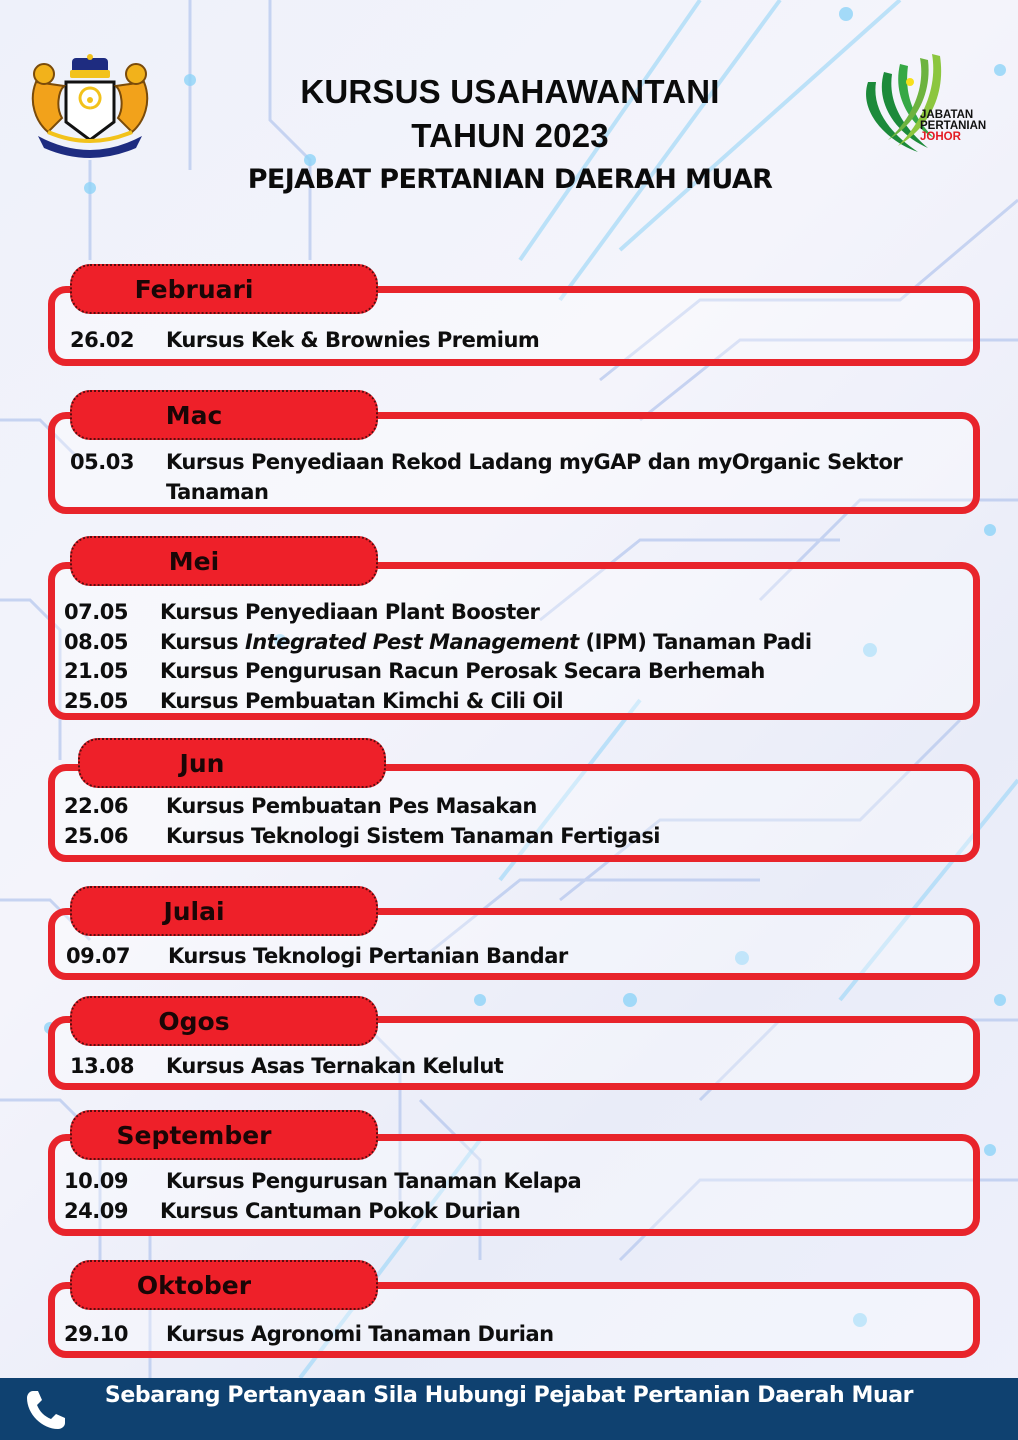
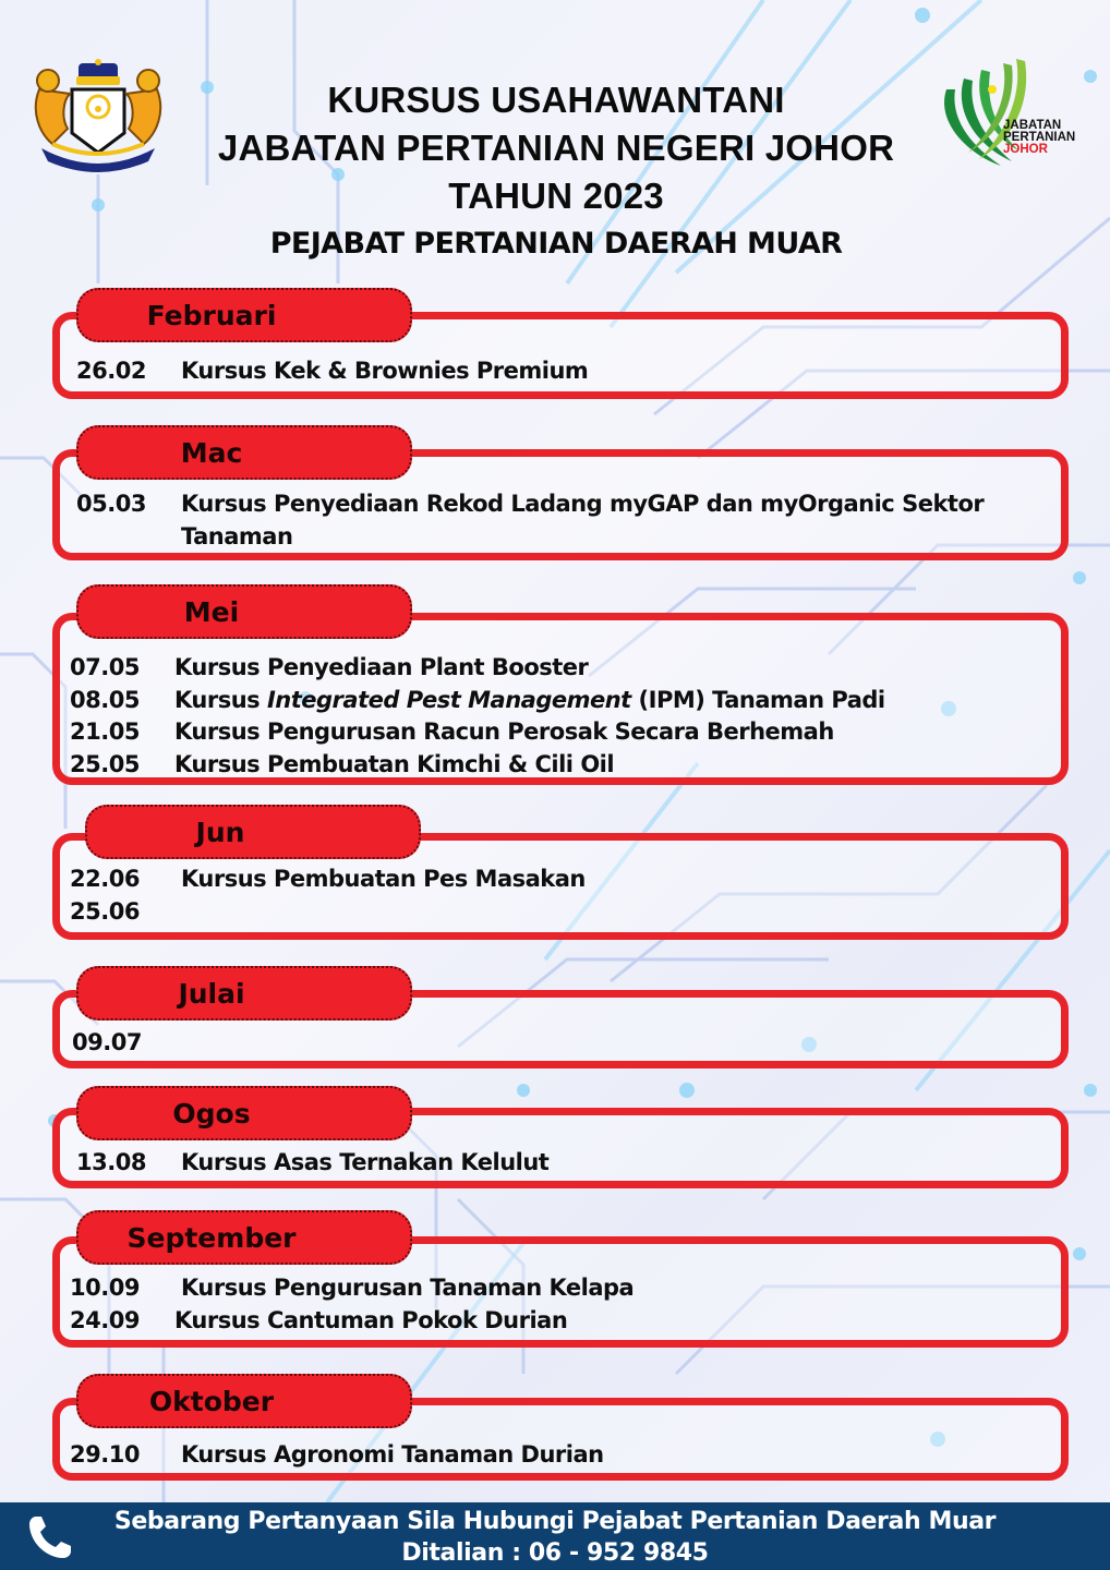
  KURSUS USAHAWANTANI
+ JABATAN PERTANIAN NEGERI JOHOR
  TAHUN 2023
  PEJABAT PERTANIAN DAERAH MUAR
  JABATAN
  PERTANIAN
  JOHOR
  Februari
  26.02
  Kursus Kek & Brownies Premium
  Mac
  05.03
  Kursus Penyediaan Rekod Ladang myGAP dan myOrganic Sektor
  Tanaman
  Mei
  07.05
  Kursus Penyediaan Plant Booster
  08.05
  Kursus Integrated Pest Management (IPM) Tanaman Padi
  21.05
  Kursus Pengurusan Racun Perosak Secara Berhemah
  25.05
  Kursus Pembuatan Kimchi & Cili Oil
  Jun
  22.06
  Kursus Pembuatan Pes Masakan
  25.06
- Kursus Teknologi Sistem Tanaman Fertigasi
  Julai
  09.07
- Kursus Teknologi Pertanian Bandar
  Ogos
  13.08
  Kursus Asas Ternakan Kelulut
  September
  10.09
  Kursus Pengurusan Tanaman Kelapa
  24.09
  Kursus Cantuman Pokok Durian
  Oktober
  29.10
  Kursus Agronomi Tanaman Durian
  Sebarang Pertanyaan Sila Hubungi Pejabat Pertanian Daerah Muar
+ Ditalian : 06 - 952 9845
